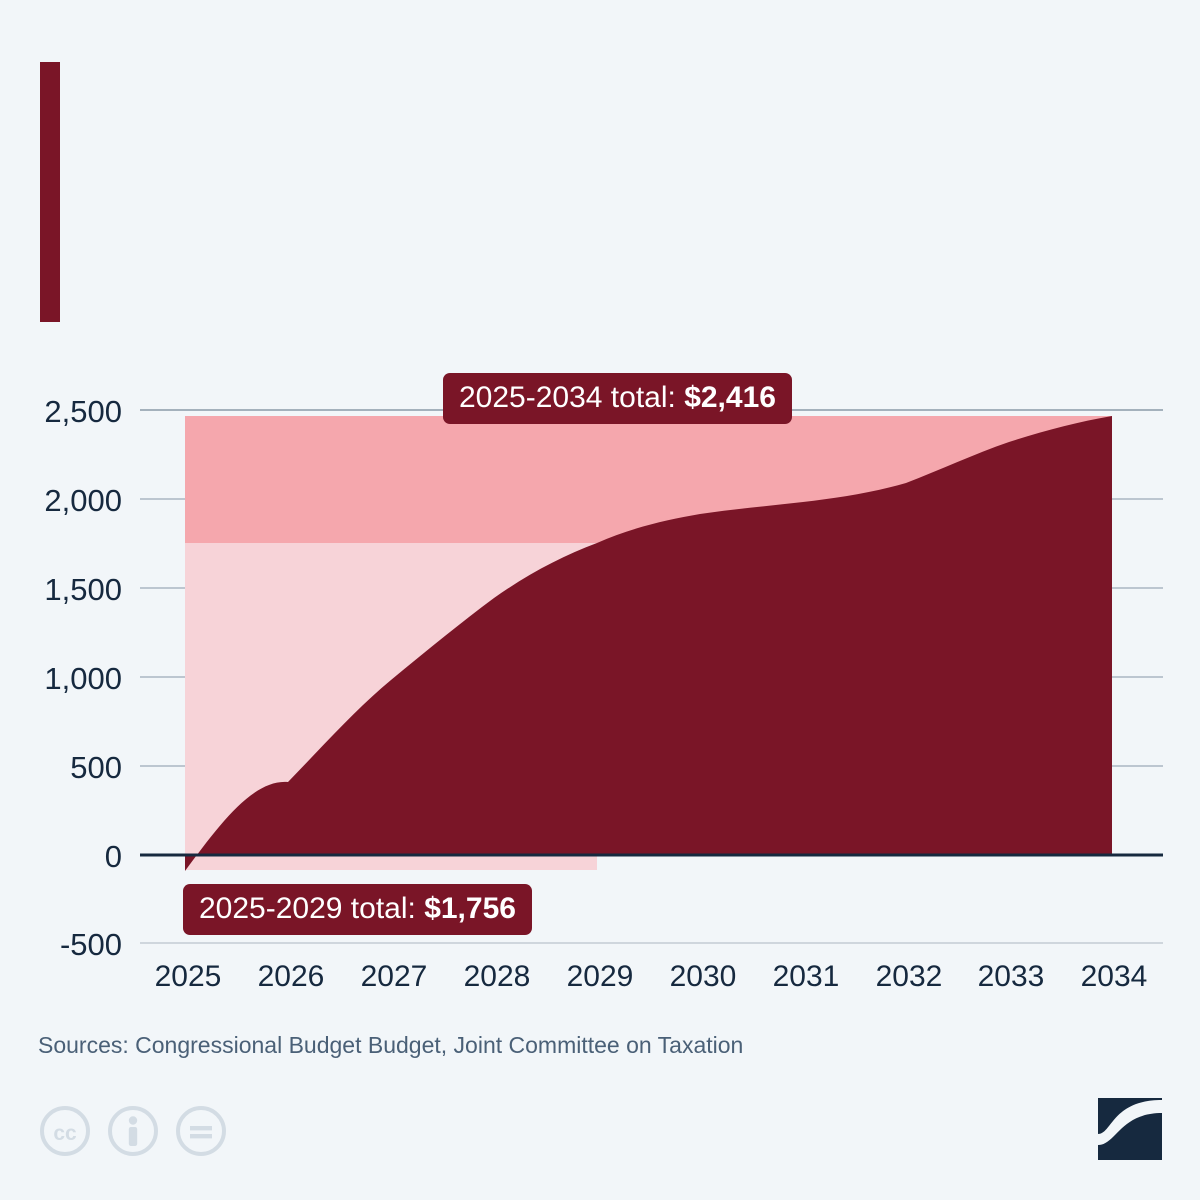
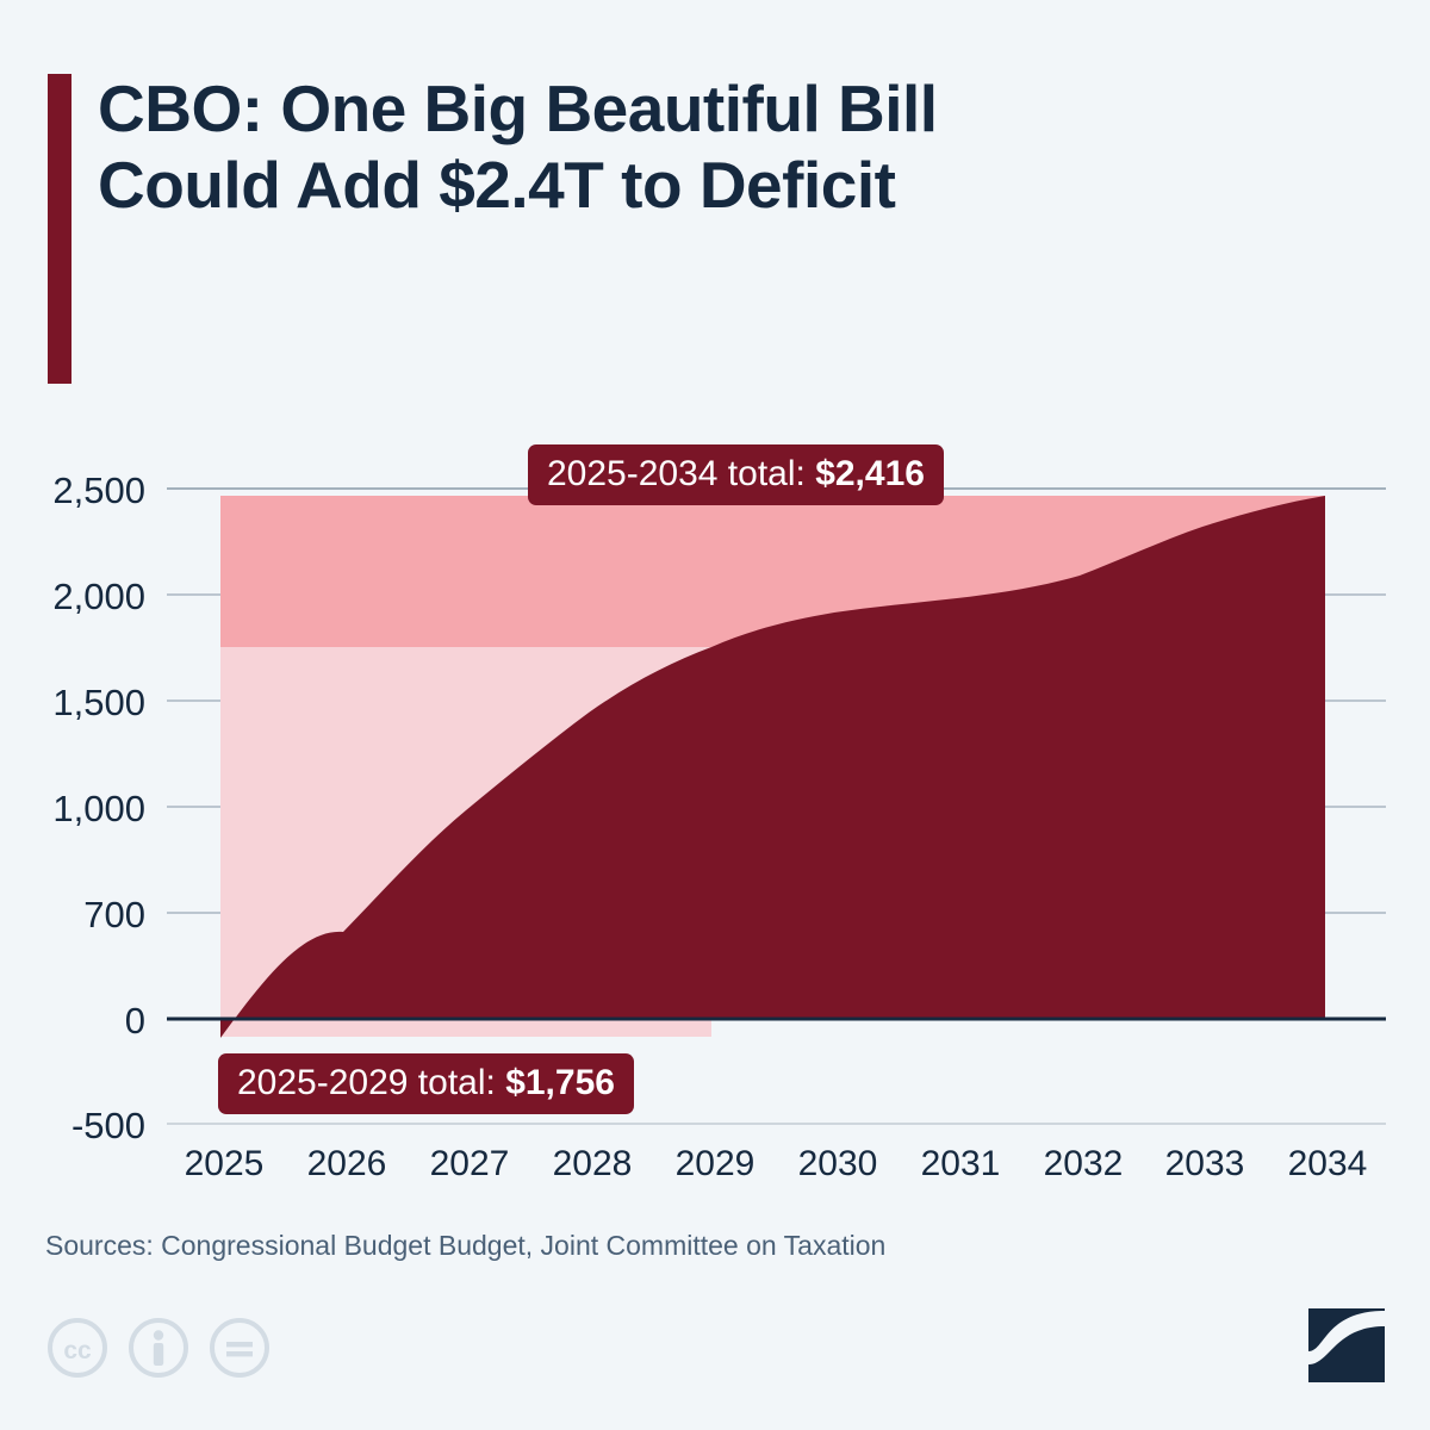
+ CBO: One Big Beautiful Bill
+ Could Add $2.4T to Deficit
  2,500
  2,000
  1,500
  1,000
- 500
+ 700
  0
  -500
  2025
  2026
  2027
  2028
  2029
  2030
  2031
  2032
  2033
  2034
  2025-2034 total: $2,416
  2025-2029 total: $1,756
  Sources: Congressional Budget Budget, Joint Committee on Taxation
  cc
